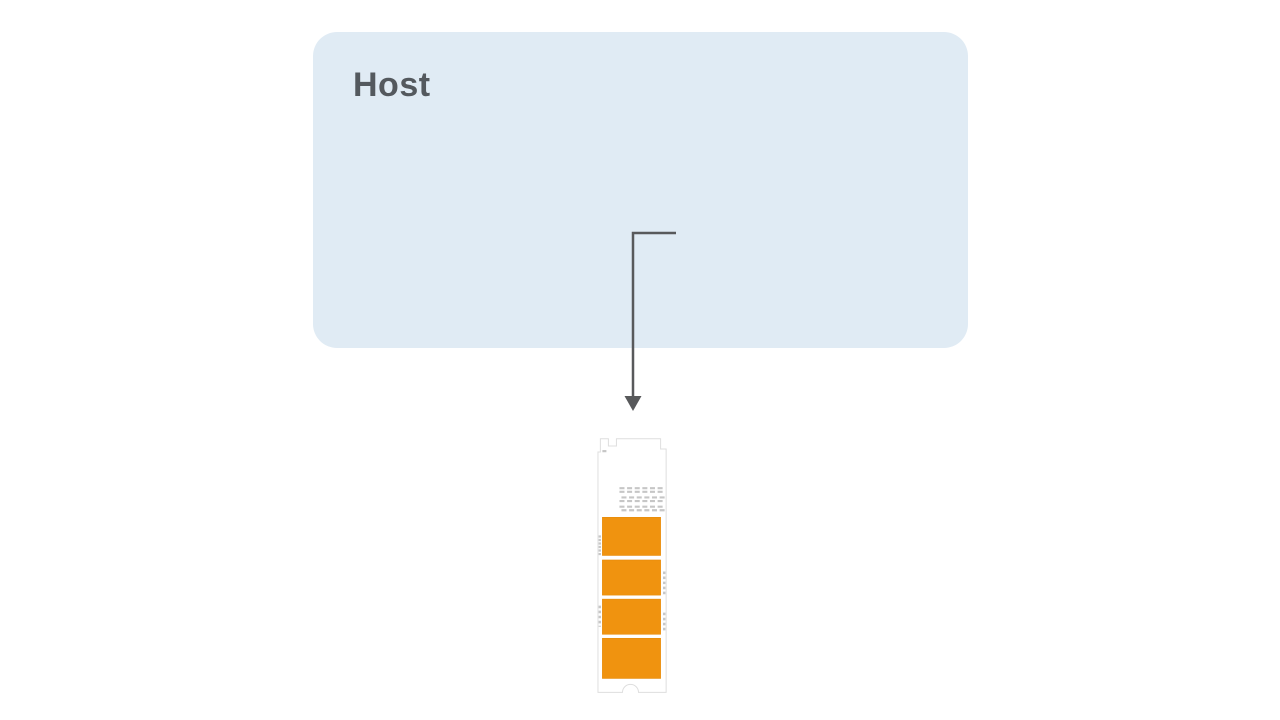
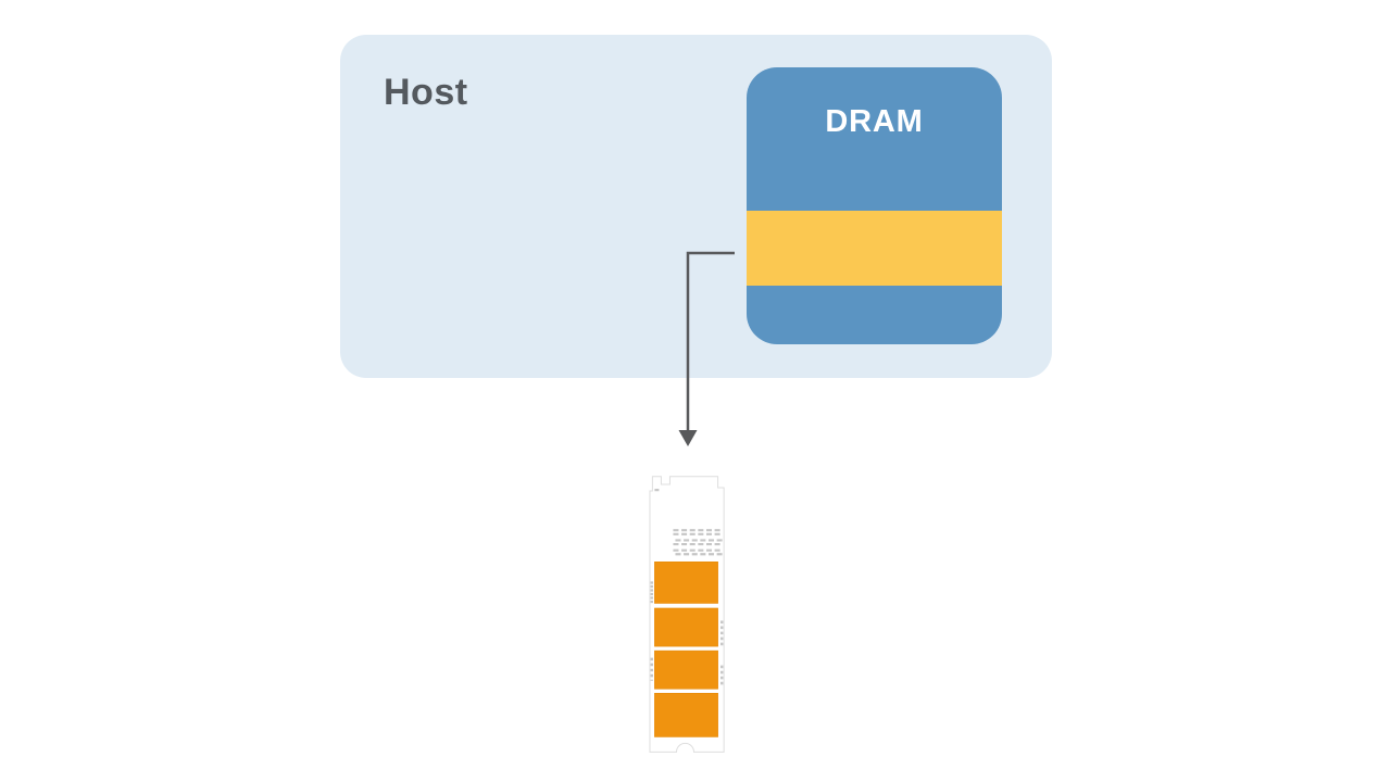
  Host
+ DRAM
